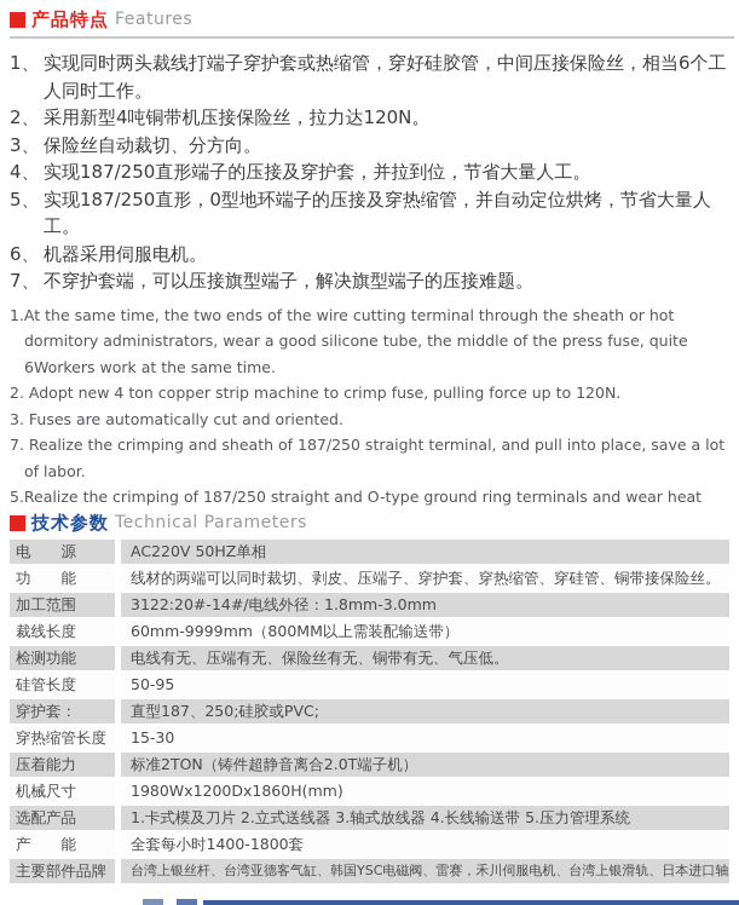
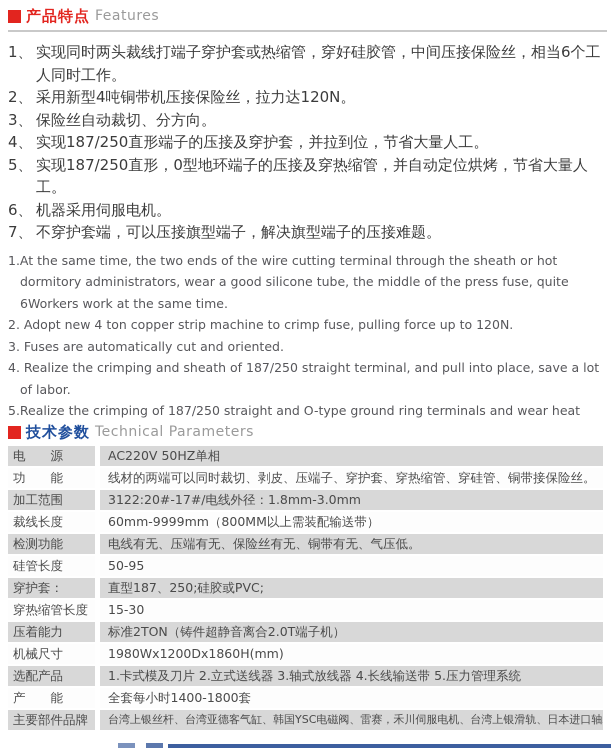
  产品特点
  Features
  1、
  实现同时两头裁线打端子穿护套或热缩管，穿好硅胶管，中间压接保险丝，相当6个工人同时工作。
  2、
  采用新型4吨铜带机压接保险丝，拉力达120N。
  3、
  保险丝自动裁切、分方向。
  4、
  实现187/250直形端子的压接及穿护套，并拉到位，节省大量人工。
  5、
  实现187/250直形，0型地环端子的压接及穿热缩管，并自动定位烘烤，节省大量人工。
  6、
  机器采用伺服电机。
  7、
  不穿护套端，可以压接旗型端子，解决旗型端子的压接难题。
  1.At the same time, the two ends of the wire cutting terminal through the sheath or hot dormitory administrators, wear a good silicone tube, the middle of the press fuse, quite 6Workers work at the same time.
  2. Adopt new 4 ton copper strip machine to crimp fuse, pulling force up to 120N.
  3. Fuses are automatically cut and oriented.
- 7. Realize the crimping and sheath of 187/250 straight terminal, and pull into place, save a lot of labor.
+ 4. Realize the crimping and sheath of 187/250 straight terminal, and pull into place, save a lot of labor.
  技术参数
  Technical Parameters
  电 源
  AC220V 50HZ单相
  功 能
  线材的两端可以同时裁切、剥皮、压端子、穿护套、穿热缩管、穿硅管、铜带接保险丝。
  加工范围
- 3122:20#-14#/电线外径：1.8mm-3.0mm
+ 3122:20#-17#/电线外径：1.8mm-3.0mm
  裁线长度
  60mm-9999mm（800MM以上需装配输送带）
  检测功能
  电线有无、压端有无、保险丝有无、铜带有无、气压低。
  硅管长度
  50-95
  穿护套：
  直型187、250;硅胶或PVC;
  穿热缩管长度
  15-30
  压着能力
  标准2TON（铸件超静音离合2.0T端子机）
  机械尺寸
  1980Wx1200Dx1860H(mm)
  选配产品
  1.卡式模及刀片 2.立式送线器 3.轴式放线器 4.长线输送带 5.压力管理系统
  产 能
  全套每小时1400-1800套
  主要部件品牌
  台湾上银丝杆、台湾亚德客气缸、韩国YSC电磁阀、雷赛，禾川伺服电机、台湾上银滑轨、日本进口轴
